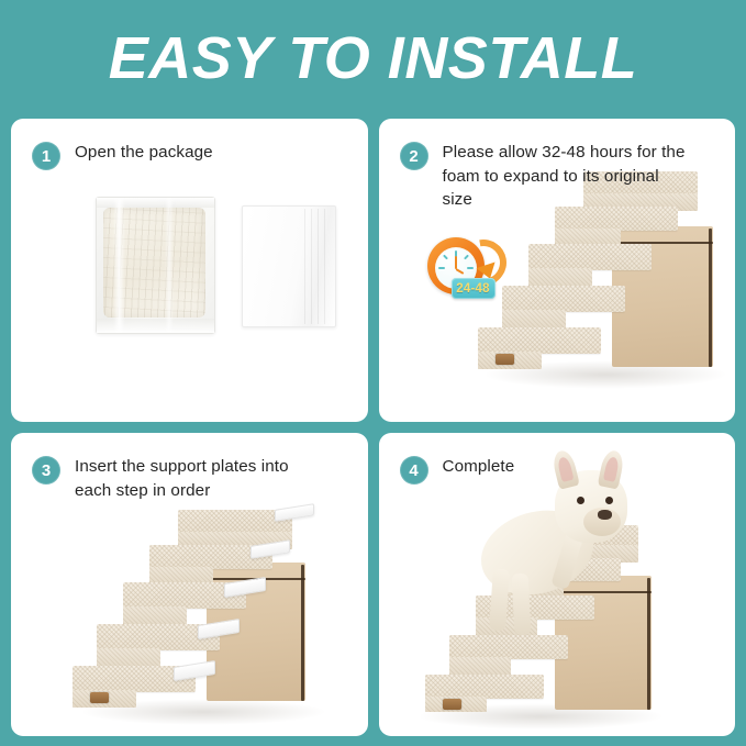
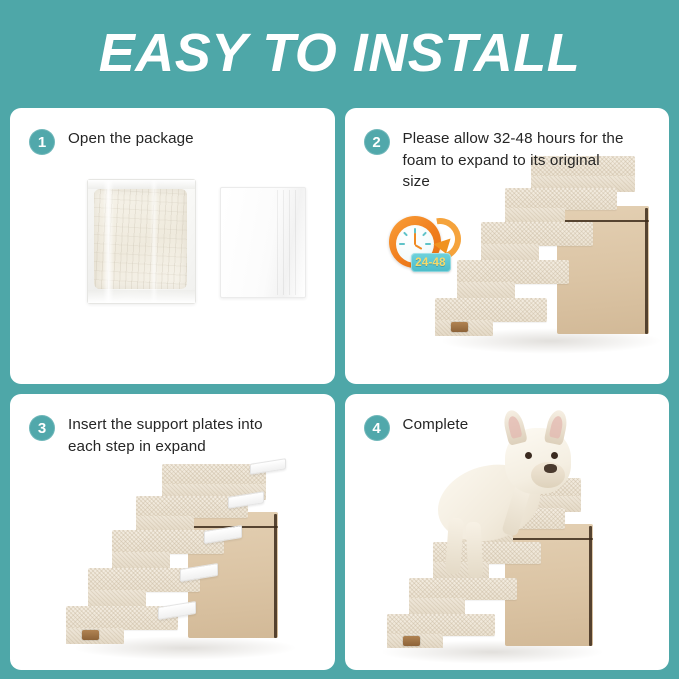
  EASY TO INSTALL
  1
  Open the package
  24-48
  2
  Please allow 32-48 hours for the foam to expand to its original size
  3
- Insert the support plates into each step in order
+ Insert the support plates into each step in expand
  4
  Complete
